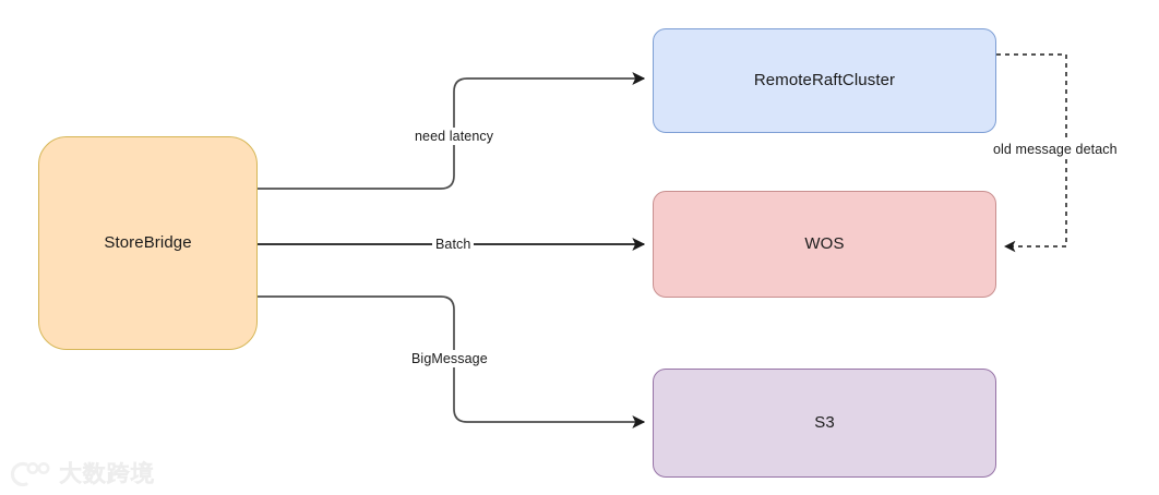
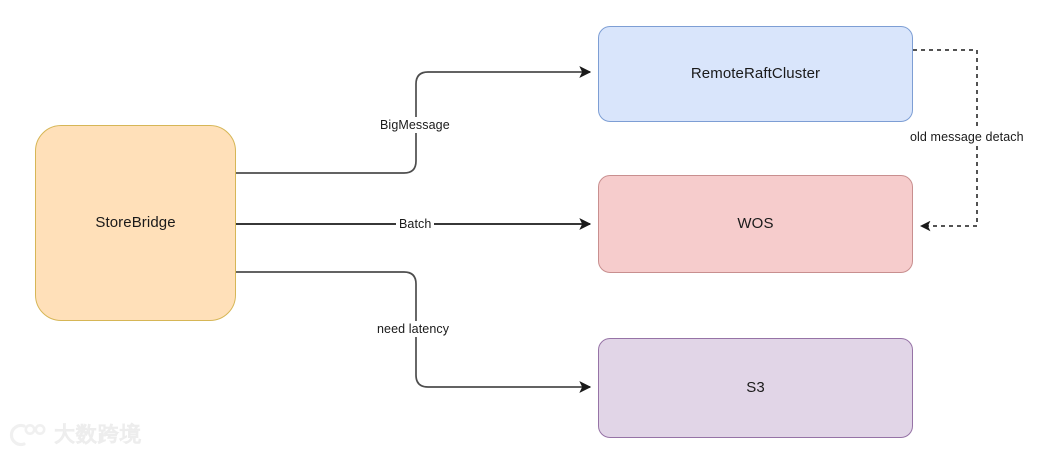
  StoreBridge
  RemoteRaftCluster
  WOS
  S3
- need latency
+ BigMessage
  Batch
- BigMessage
+ need latency
  old message detach
